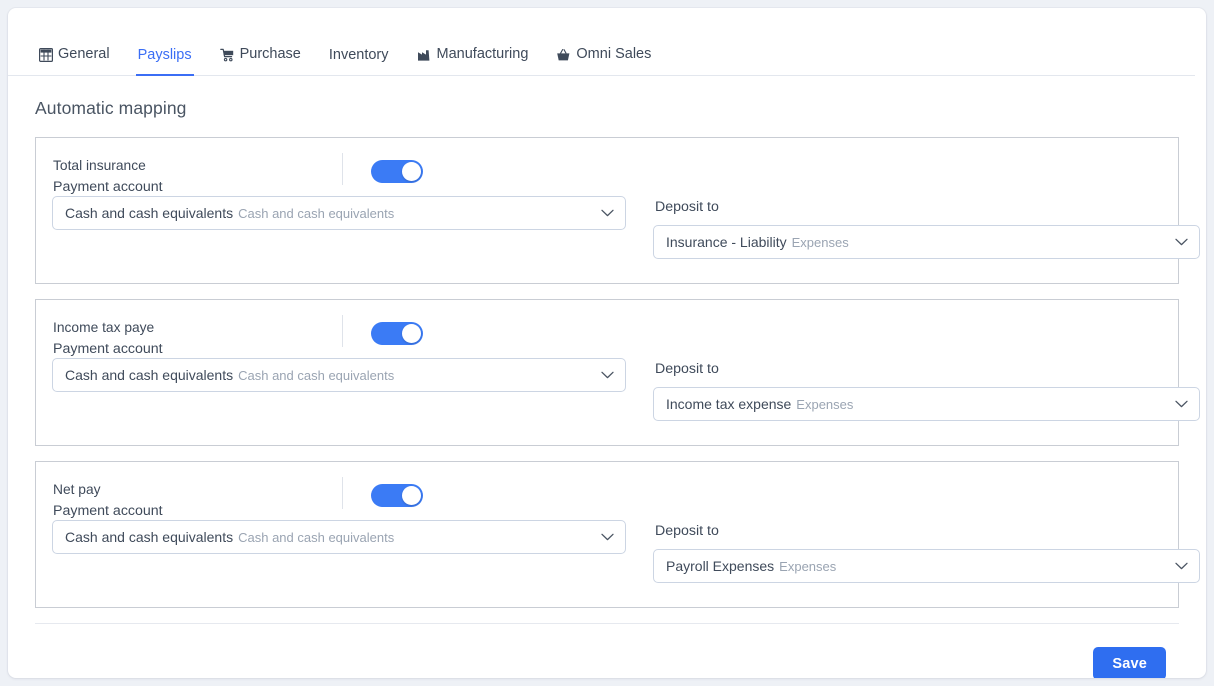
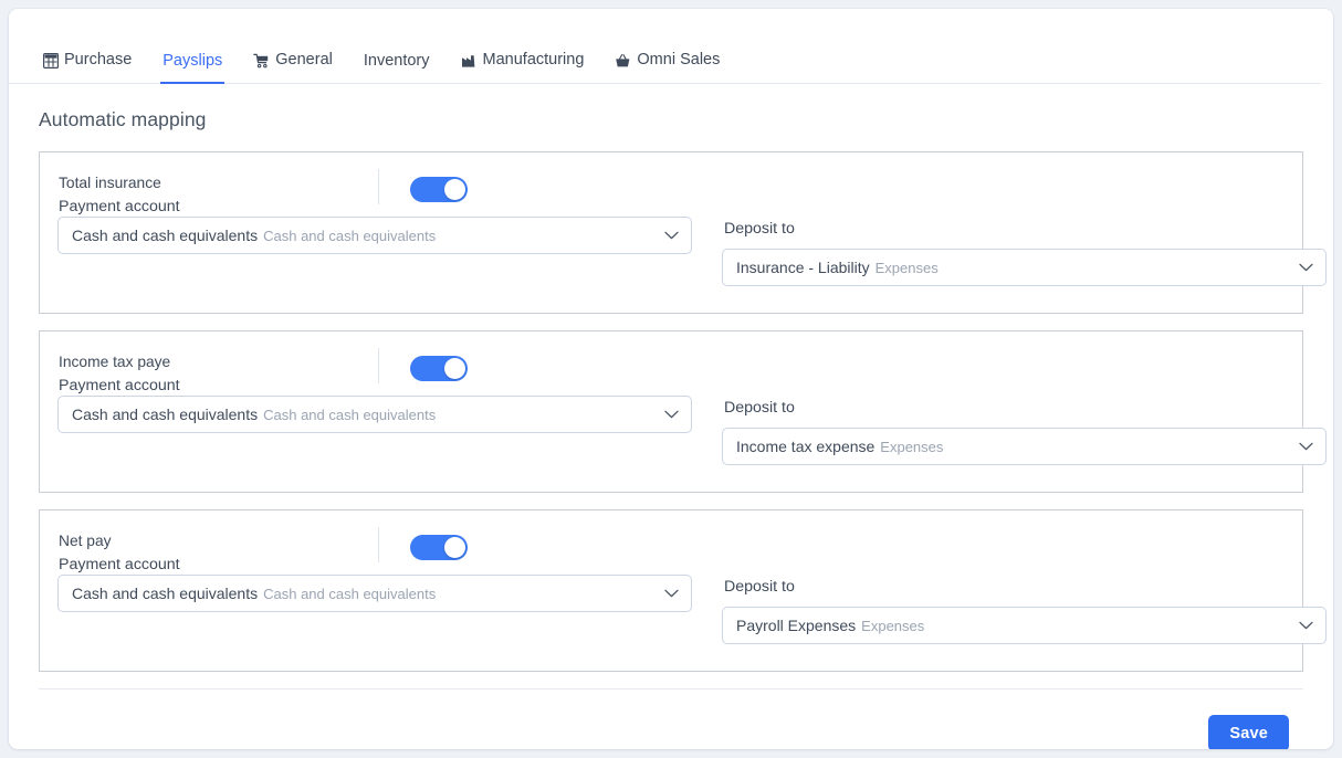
- General
+ Purchase
  Payslips
- Purchase
+ General
  Inventory
  Manufacturing
  Omni Sales
  Automatic mapping
  Total insurance
  Payment account
  Cash and cash equivalents
  Cash and cash equivalents
  Deposit to
  Insurance - Liability
  Expenses
  Income tax paye
  Payment account
  Cash and cash equivalents
  Cash and cash equivalents
  Deposit to
  Income tax expense
  Expenses
  Net pay
  Payment account
  Cash and cash equivalents
  Cash and cash equivalents
  Deposit to
  Payroll Expenses
  Expenses
  Save
